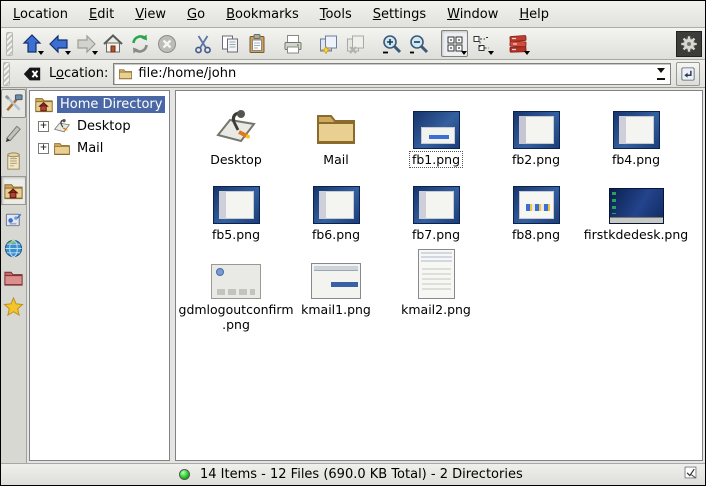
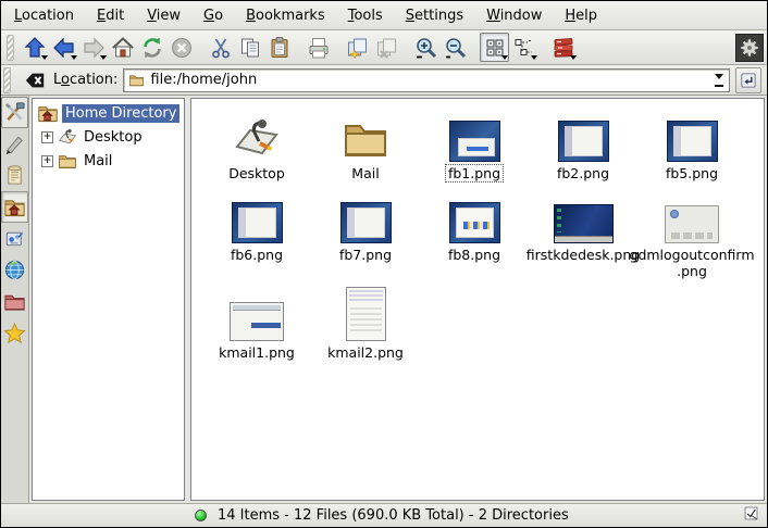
  Location
  Edit
  View
  Go
  Bookmarks
  Tools
  Settings
  Window
  Help
  Location:
  file:/home/john
  Home Directory
  +
  Desktop
  +
  Mail
  Desktop
  Mail
  fb1.png
  fb2.png
- fb4.png
  fb5.png
  fb6.png
  fb7.png
  fb8.png
  firstkdedesk.png
  gdmlogoutconfirm
  .png
  kmail1.png
  kmail2.png
  14 Items - 12 Files (690.0 KB Total) - 2 Directories
